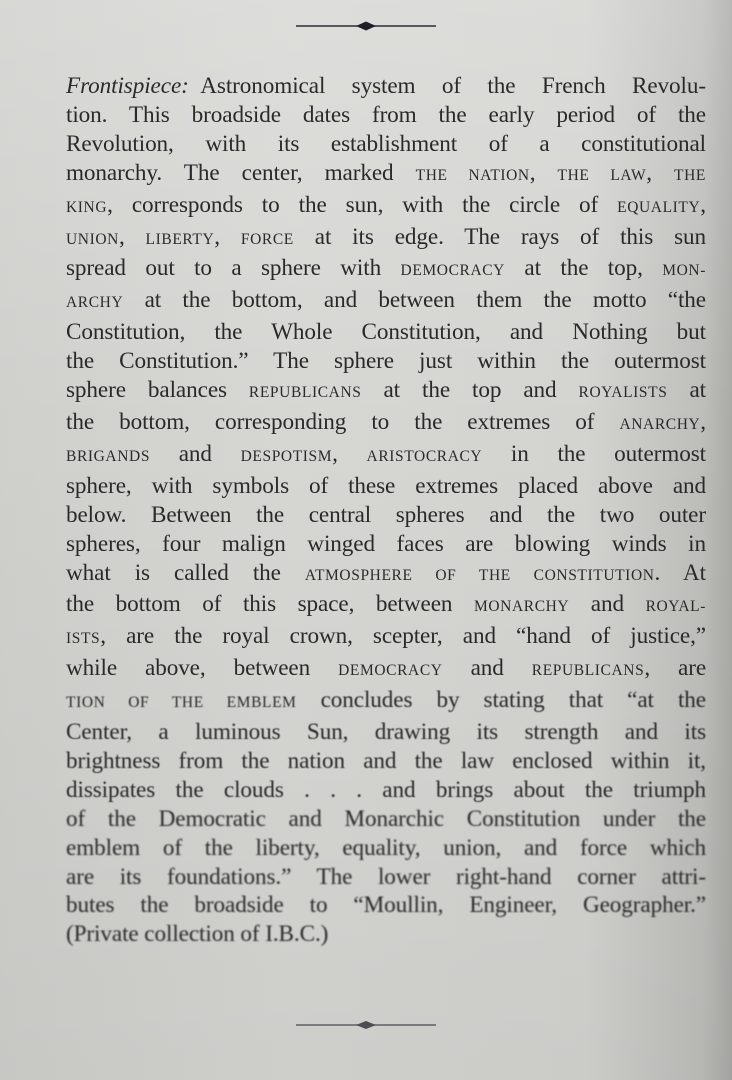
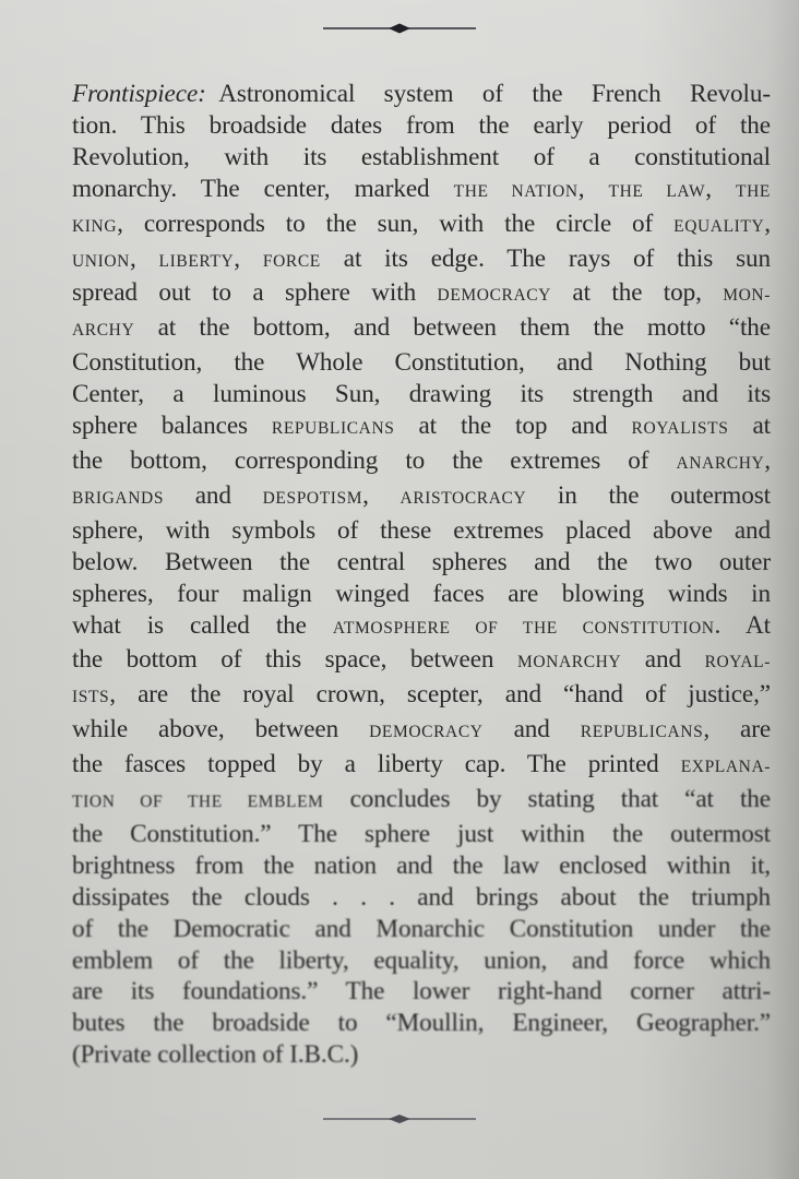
  Frontispiece: Astronomical system of the French Revolu-
  tion. This broadside dates from the early period of the
  Revolution, with its establishment of a constitutional
  monarchy. The center, marked THE NATION, THE LAW, THE
  KING, corresponds to the sun, with the circle of EQUALITY,
  UNION, LIBERTY, FORCE at its edge. The rays of this sun
  spread out to a sphere with DEMOCRACY at the top, MON-
  ARCHY at the bottom, and between them the motto “the
  Constitution, the Whole Constitution, and Nothing but
- the Constitution.” The sphere just within the outermost
+ Center, a luminous Sun, drawing its strength and its
  sphere balances REPUBLICANS at the top and ROYALISTS at
  the bottom, corresponding to the extremes of ANARCHY,
  BRIGANDS and DESPOTISM, ARISTOCRACY in the outermost
  sphere, with symbols of these extremes placed above and
  below. Between the central spheres and the two outer
  spheres, four malign winged faces are blowing winds in
  what is called the ATMOSPHERE OF THE CONSTITUTION. At
  the bottom of this space, between MONARCHY and ROYAL-
  ISTS, are the royal crown, scepter, and “hand of justice,”
  while above, between DEMOCRACY and REPUBLICANS, are
+ the fasces topped by a liberty cap. The printed EXPLANA-
  TION OF THE EMBLEM concludes by stating that “at the
- Center, a luminous Sun, drawing its strength and its
+ the Constitution.” The sphere just within the outermost
  brightness from the nation and the law enclosed within it,
  dissipates the clouds . . . and brings about the triumph
  of the Democratic and Monarchic Constitution under the
  emblem of the liberty, equality, union, and force which
  are its foundations.” The lower right-hand corner attri-
  butes the broadside to “Moullin, Engineer, Geographer.”
  (Private collection of I.B.C.)
